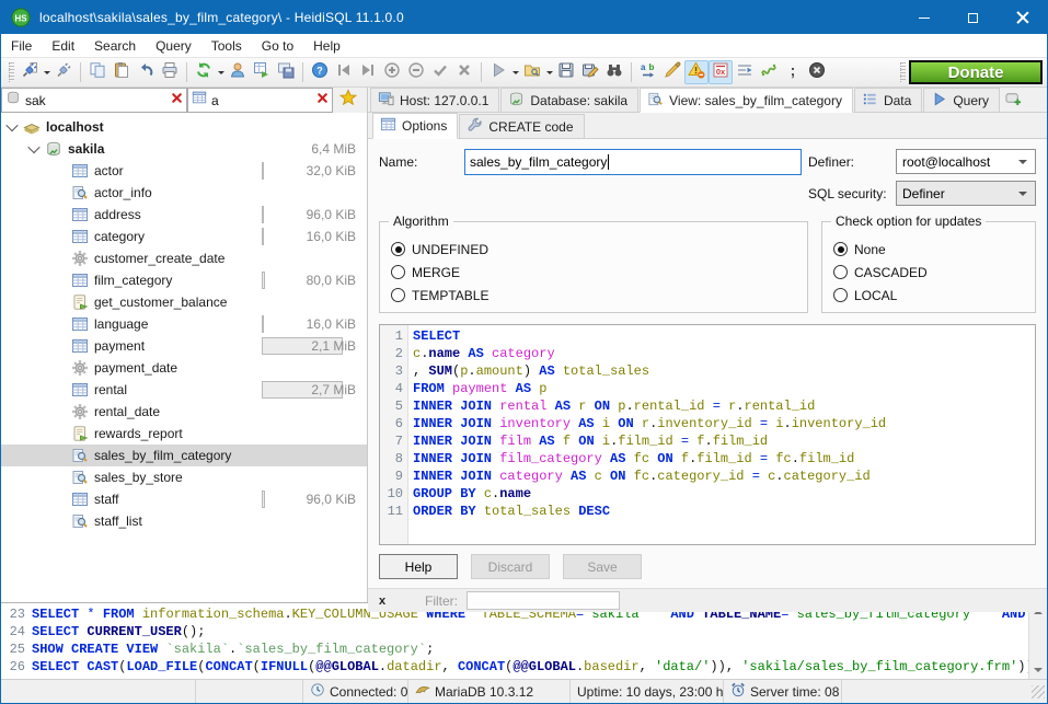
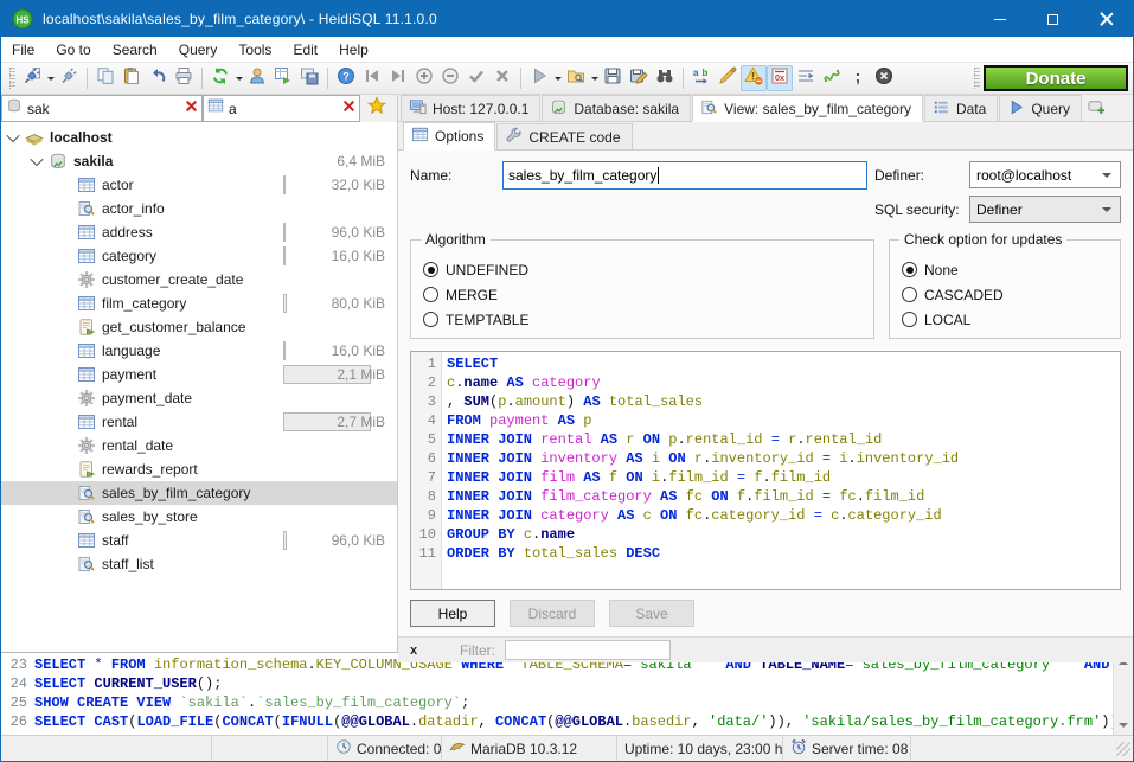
  HS
  localhost\sakila\sales_by_film_category\ - HeidiSQL 11.1.0.0
  File
- Edit
+ Go to
  Search
  Query
  Tools
- Go to
+ Edit
  Help
  ?
  a
  b
  0x
  ;
  Donate
  sak
  a
  localhost
  sakila
  6,4 MiB
  actor
  32,0 KiB
  actor_info
  address
  96,0 KiB
  category
  16,0 KiB
  customer_create_date
  film_category
  80,0 KiB
  get_customer_balance
  language
  16,0 KiB
  payment
  2,1 MiB
  payment_date
  rental
  2,7 MiB
  rental_date
  rewards_report
  sales_by_film_category
  sales_by_store
  staff
  96,0 KiB
  staff_list
  Host: 127.0.0.1
  Database: sakila
  View: sales_by_film_category
  Data
  Query
  Options
  CREATE code
  Name:
  sales_by_film_category
  Definer:
  root@localhost
  SQL security:
  Definer
  Algorithm
  UNDEFINED
  MERGE
  TEMPTABLE
  Check option for updates
  None
  CASCADED
  LOCAL
  1
  2
  3
  4
  5
  6
  7
  8
  9
  10
  11
  SELECT
  c.name AS category
  , SUM(p.amount) AS total_sales
  FROM payment AS p
  INNER JOIN rental AS r ON p.rental_id = r.rental_id
  INNER JOIN inventory AS i ON r.inventory_id = i.inventory_id
  INNER JOIN film AS f ON i.film_id = f.film_id
  INNER JOIN film_category AS fc ON f.film_id = fc.film_id
  INNER JOIN category AS c ON fc.category_id = c.category_id
  GROUP BY c.name
  ORDER BY total_sales DESC
  Help
  Discard
  Save
  x
  Filter:
  23
  SELECT * FROM information_schema.KEY_COLUMN_USAGE WHERE TABLE_SCHEMA='sakila' AND TABLE_NAME='sales_by_film_category' AND
  24
  SELECT CURRENT_USER();
  25
  SHOW CREATE VIEW `sakila`.`sales_by_film_category`;
  26
  SELECT CAST(LOAD_FILE(CONCAT(IFNULL(@@GLOBAL.datadir, CONCAT(@@GLOBAL.basedir, 'data/')), 'sakila/sales_by_film_category.frm')
  Connected: 0
  MariaDB 10.3.12
  Uptime: 10 days, 23:00 h
  Server time: 08
